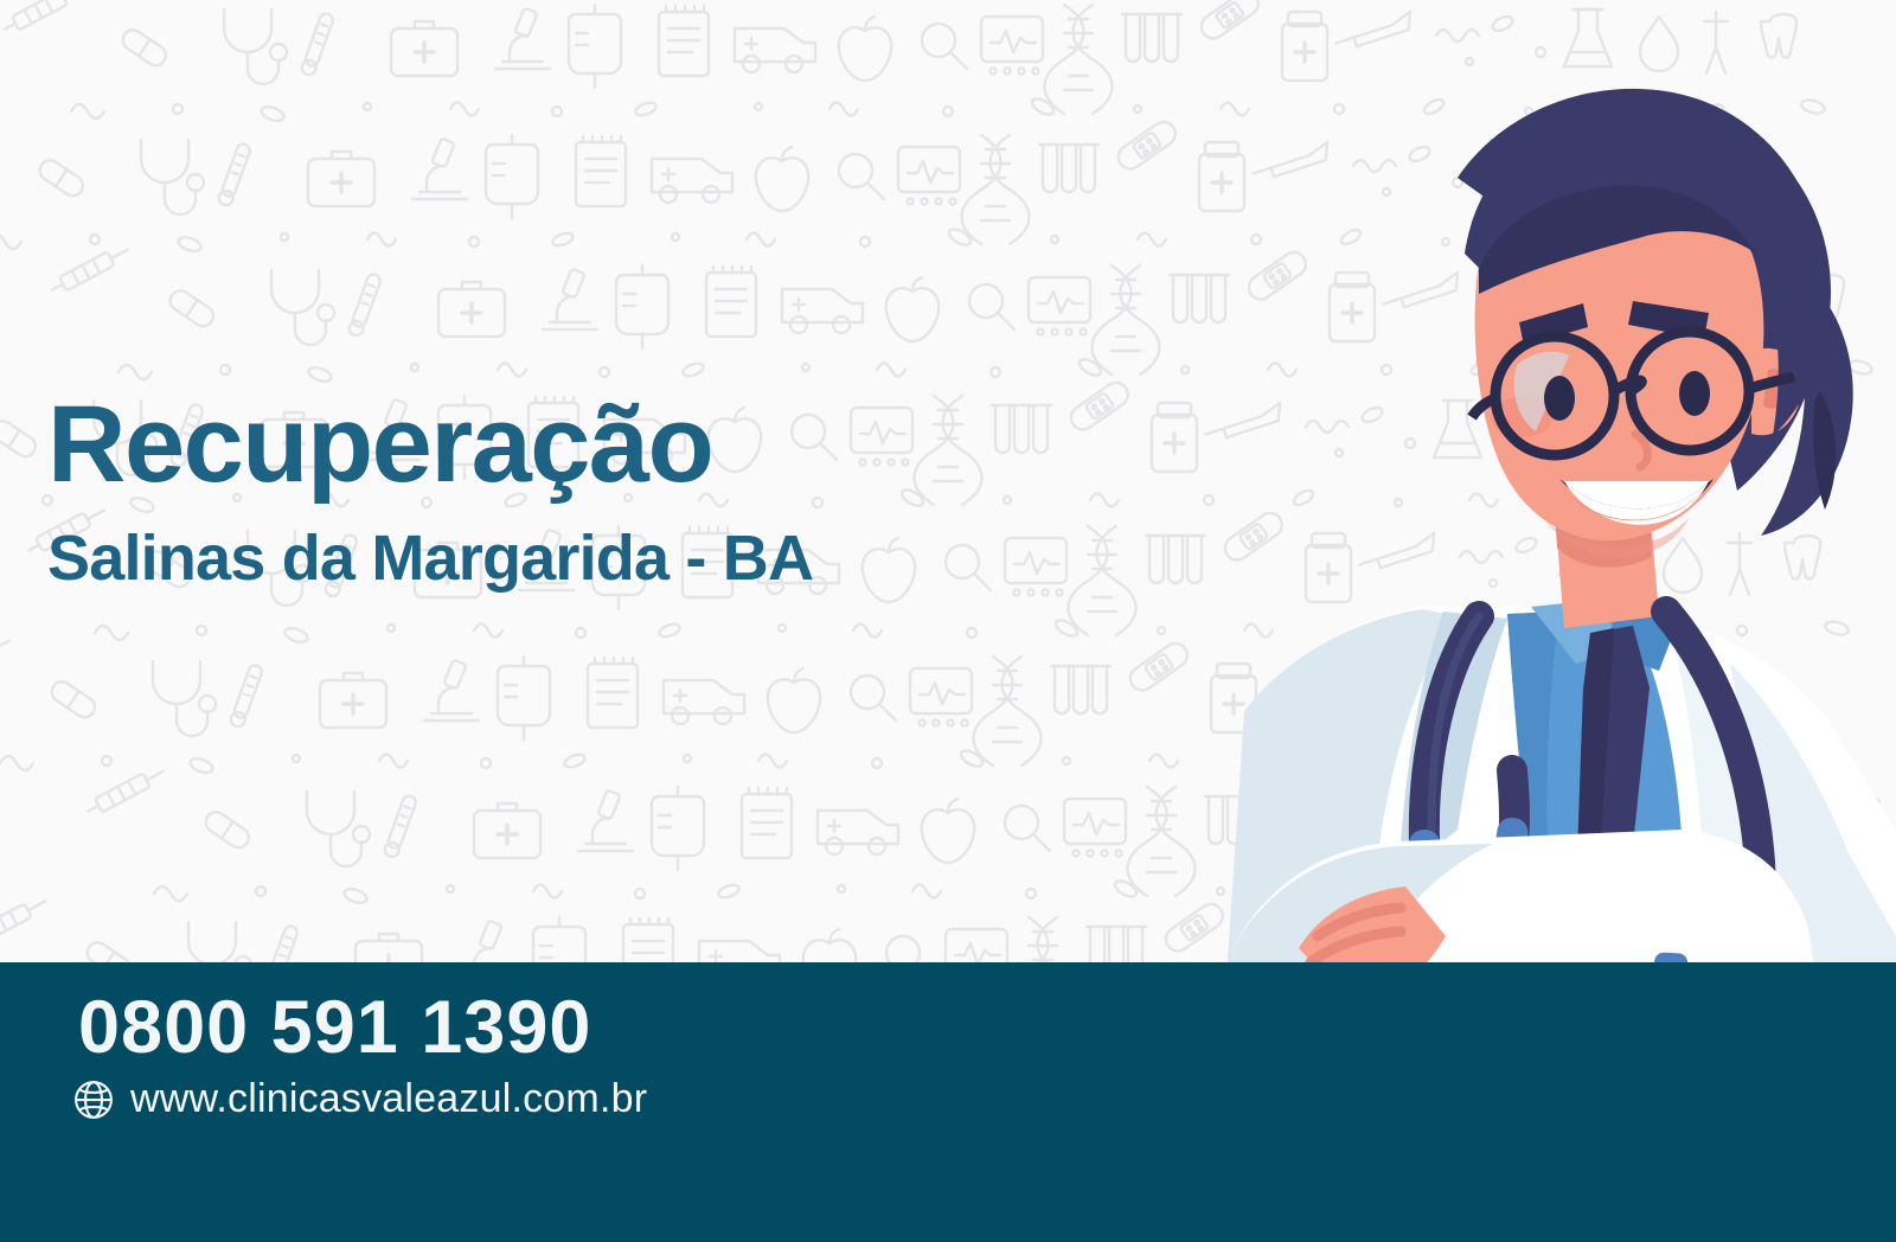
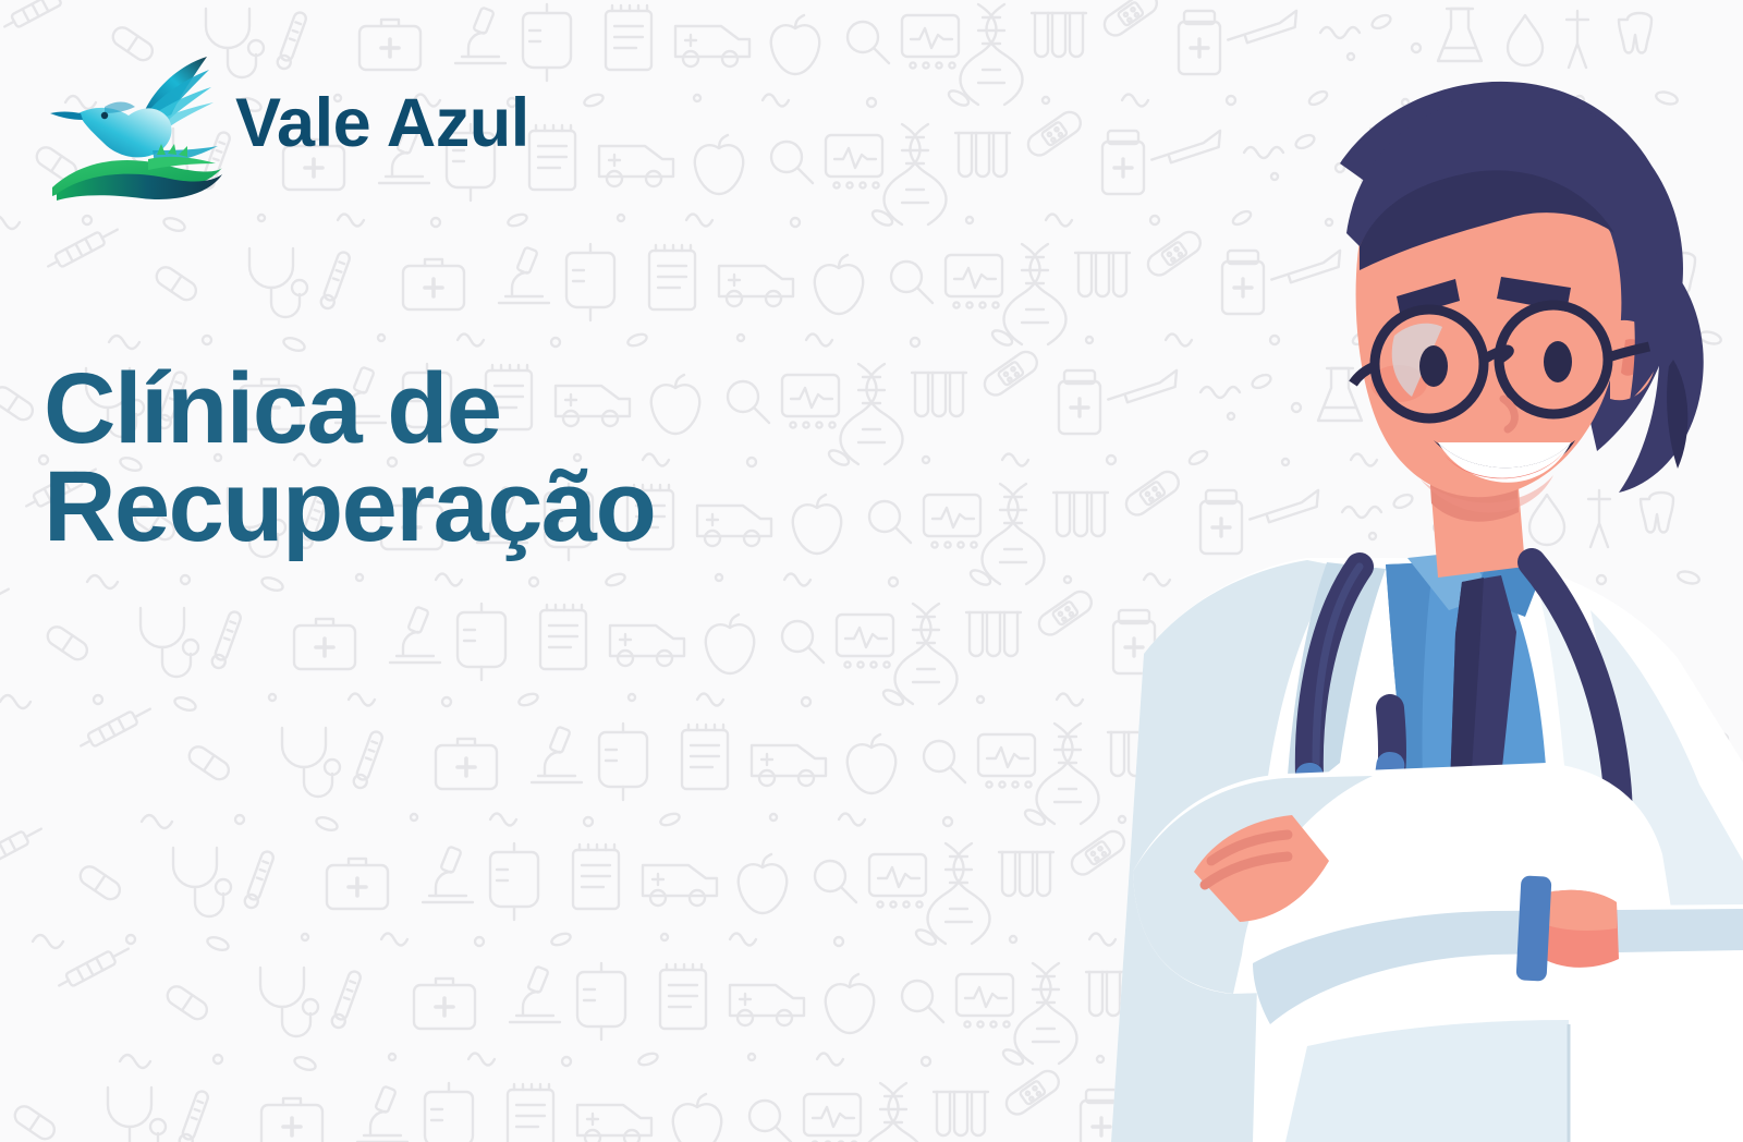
+ Vale Azul
+ Clínica de
  Recuperação
- Salinas da Margarida - BA
- 0800 591 1390
- www.clinicasvaleazul.com.br
